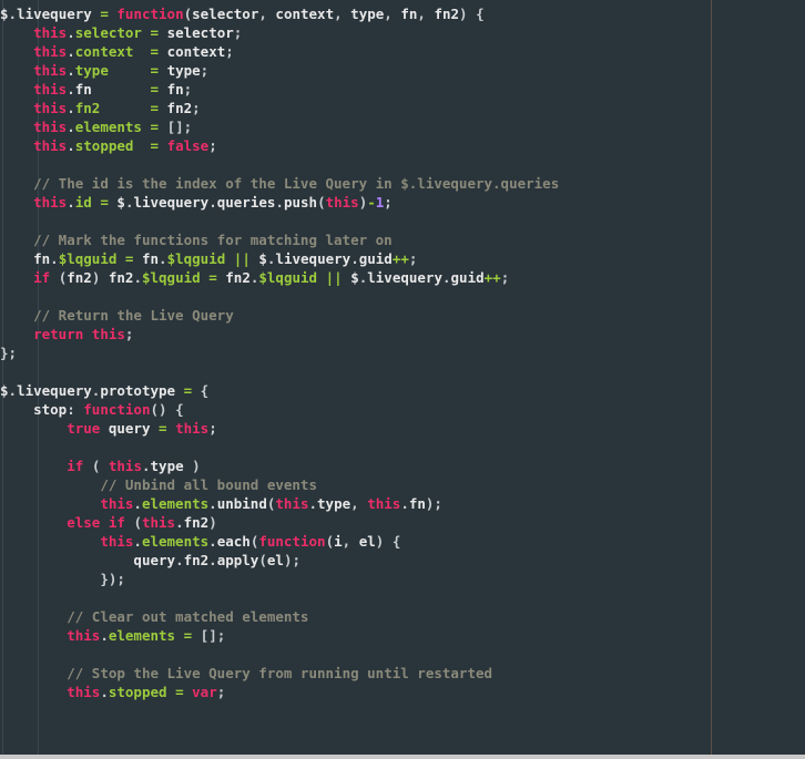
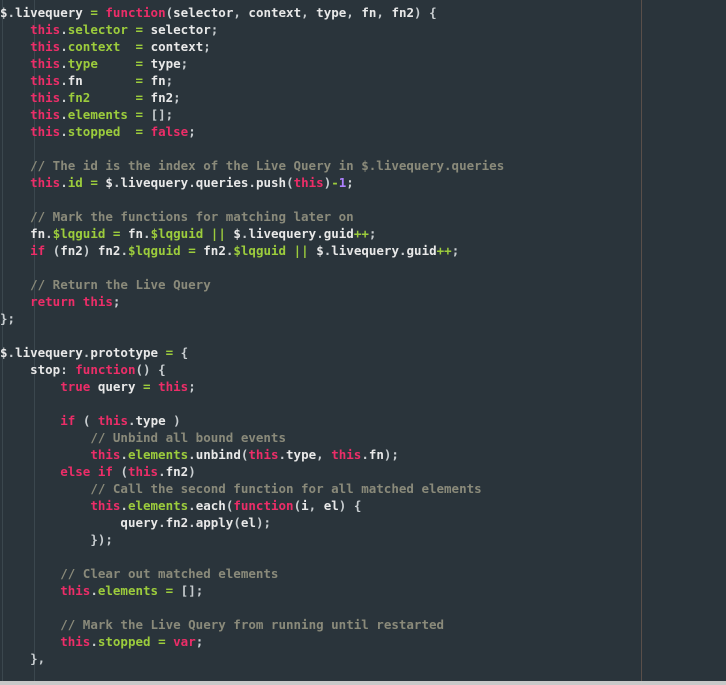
  $.livequery = function(selector, context, type, fn, fn2) {
  this.selector = selector;
  this.context = context;
  this.type = type;
  this.fn = fn;
  this.fn2 = fn2;
  this.elements = [];
  this.stopped = false;
  // The id is the index of the Live Query in $.livequery.queries
  this.id = $.livequery.queries.push(this)-1;
  // Mark the functions for matching later on
  fn.$lqguid = fn.$lqguid || $.livequery.guid++;
  if (fn2) fn2.$lqguid = fn2.$lqguid || $.livequery.guid++;
  // Return the Live Query
  return this;
  };
  $.livequery.prototype = {
  stop: function() {
  true query = this;
  if ( this.type )
  // Unbind all bound events
  this.elements.unbind(this.type, this.fn);
  else if (this.fn2)
+ // Call the second function for all matched elements
  this.elements.each(function(i, el) {
  query.fn2.apply(el);
  });
  // Clear out matched elements
  this.elements = [];
- // Stop the Live Query from running until restarted
+ // Mark the Live Query from running until restarted
  this.stopped = var;
+ },
